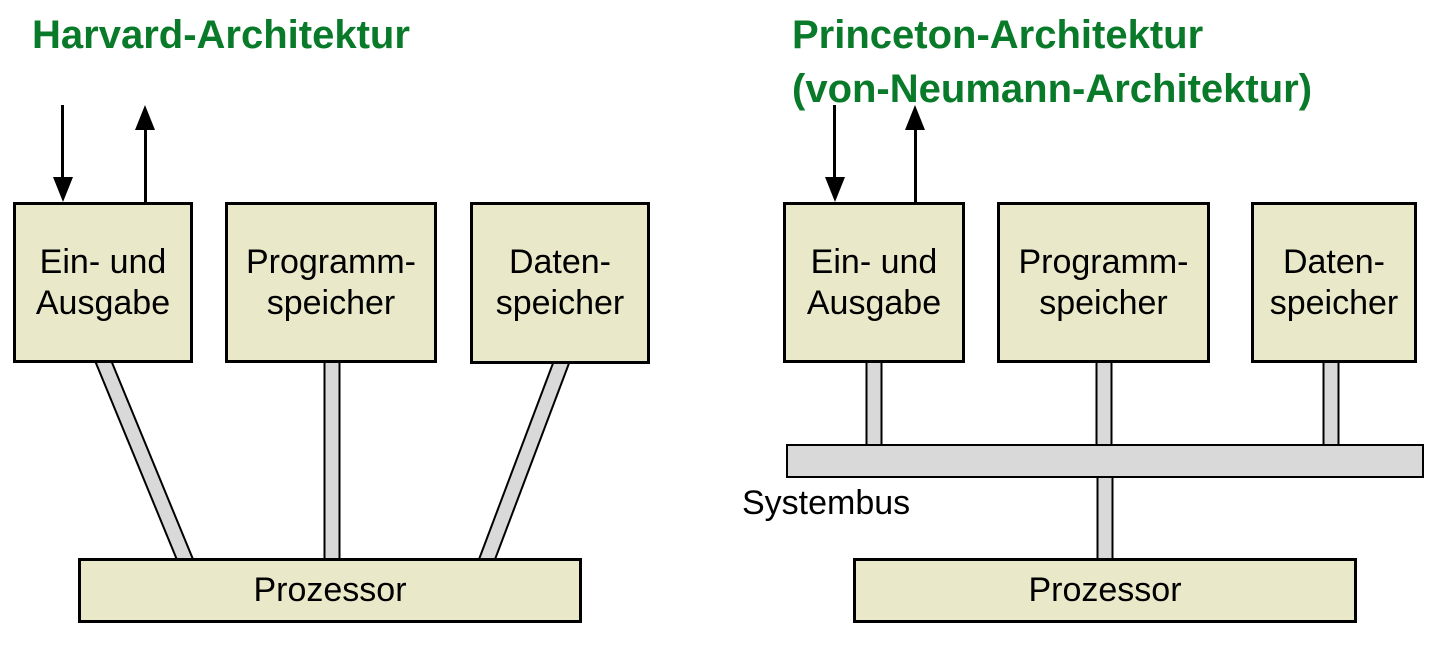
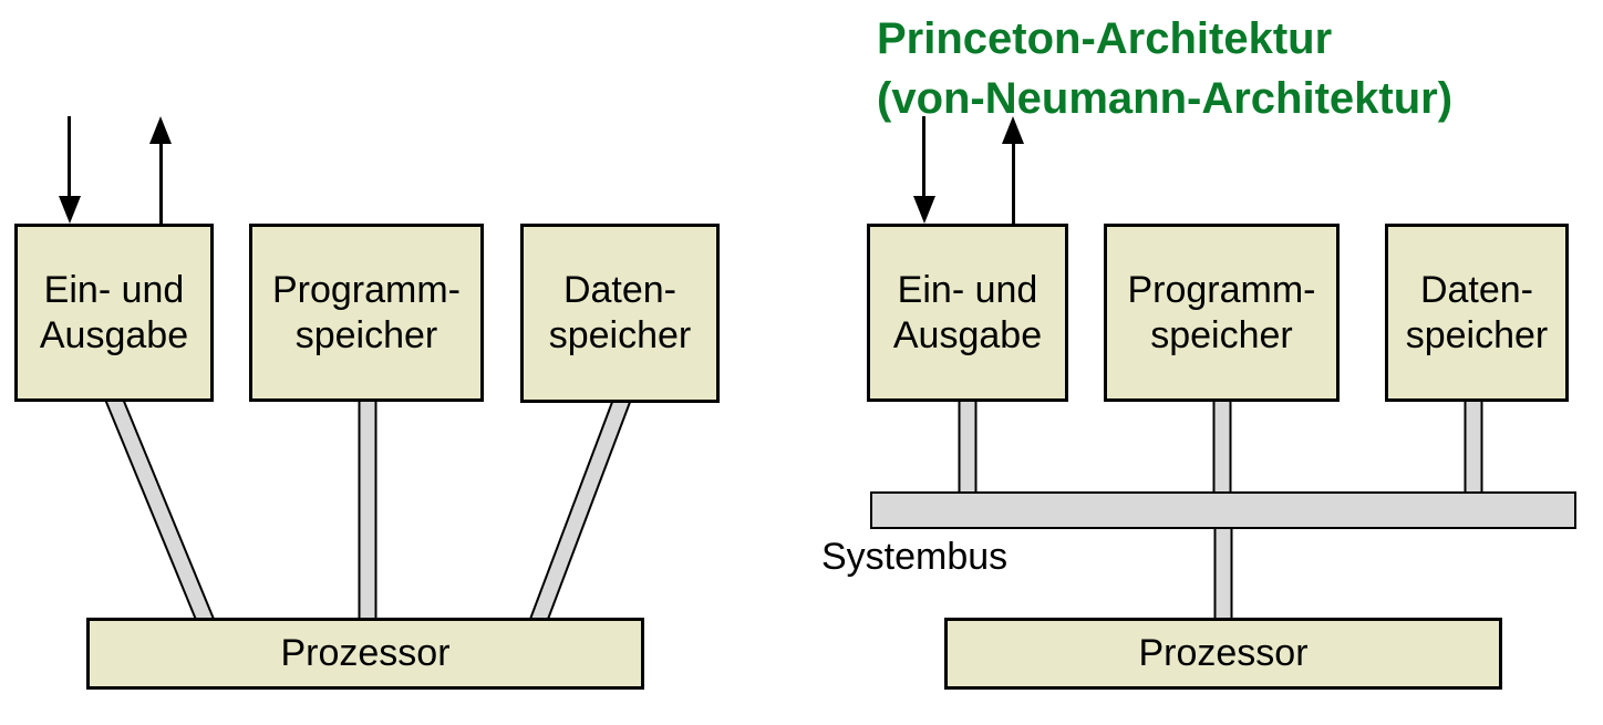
- Harvard-Architektur
  Ein- und
  Ausgabe
  Programm-
  speicher
  Daten-
  speicher
  Prozessor
  Princeton-Architektur
  (von-Neumann-Architektur)
  Ein- und
  Ausgabe
  Programm-
  speicher
  Daten-
  speicher
  Systembus
  Prozessor
